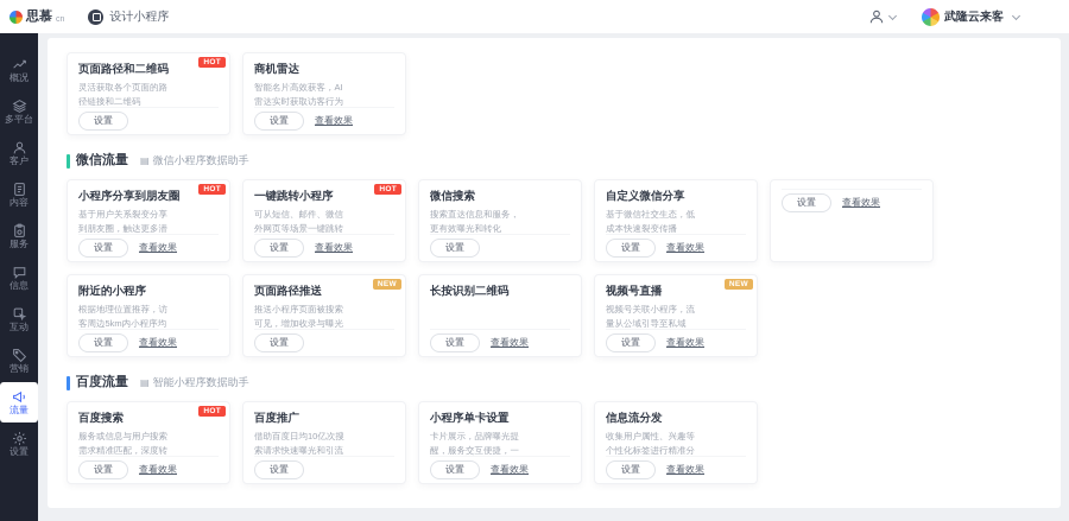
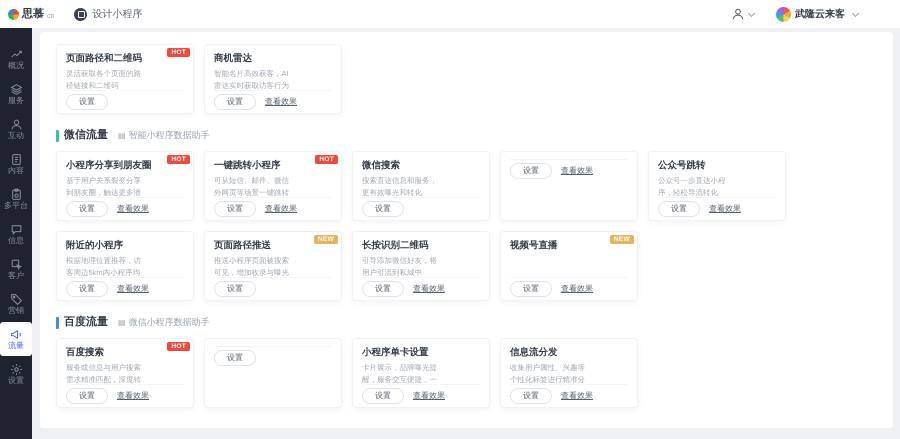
  思慕
  设计小程序
  武隆云来客
  概况
- 多平台
+ 服务
- 客户
+ 互动
  内容
- 服务
+ 多平台
  信息
- 互动
+ 客户
  营销
  流量
  设置
  页面路径和二维码
  灵活获取各个页面的路径链接和二维码
  设置
  商机雷达
  智能名片高效获客，AI雷达实时获取访客行为
  设置
  查看效果
  微信流量
  ▤
- 微信小程序数据助手
+ 智能小程序数据助手
  小程序分享到朋友圈
  基于用户关系裂变分享到朋友圈，触达更多潜
  设置
  查看效果
  一键跳转小程序
  可从短信、邮件、微信外网页等场景一键跳转
  设置
  查看效果
  微信搜索
  搜索直达信息和服务，更有效曝光和转化
  设置
- 自定义微信分享
- 基于微信社交生态，低成本快速裂变传播
  设置
  查看效果
+ 公众号跳转
+ 公众号一步直达小程序，轻松导流转化
  设置
  查看效果
  附近的小程序
  根据地理位置推荐，访客周边5km内小程序均
  设置
  查看效果
  页面路径推送
  推送小程序页面被搜索可见，增加收录与曝光
  设置
  长按识别二维码
+ 引导添加微信好友，将用户引流到私域中
  设置
  查看效果
  视频号直播
- 视频号关联小程序，流量从公域引导至私域
  设置
  查看效果
  百度流量
  ▤
- 智能小程序数据助手
+ 微信小程序数据助手
  百度搜索
  服务或信息与用户搜索需求精准匹配，深度转
  设置
  查看效果
- 百度推广
- 借助百度日均10亿次搜索请求快速曝光和引流
  设置
  小程序单卡设置
  卡片展示，品牌曝光提醒，服务交互便捷，一
  设置
  查看效果
  信息流分发
  收集用户属性、兴趣等个性化标签进行精准分
  设置
  查看效果
